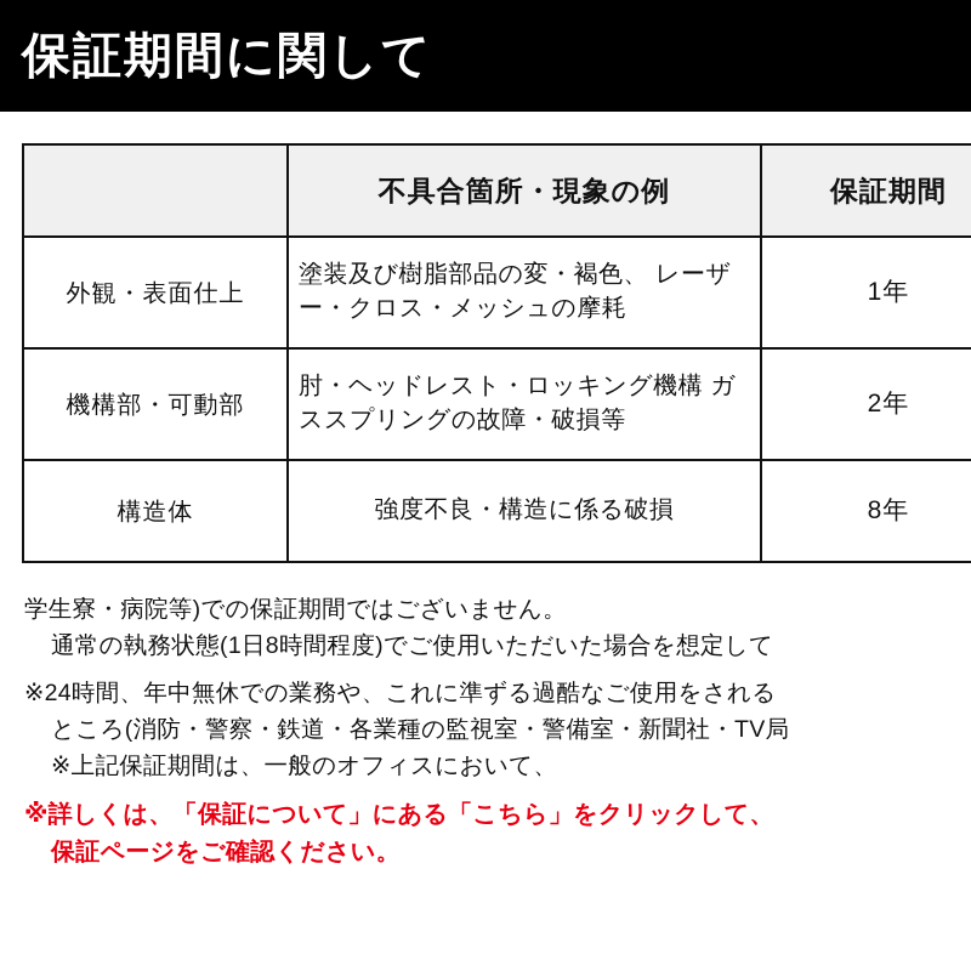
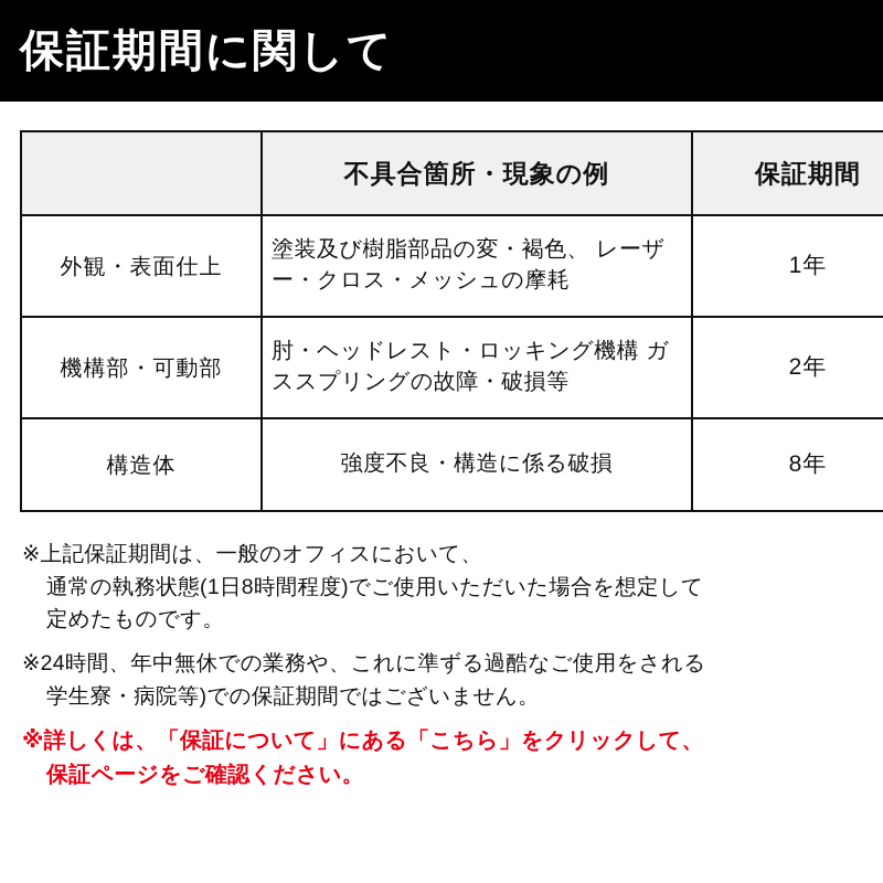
  保証期間に関して
  	不具合箇所・現象の例	保証期間
  外観・表面仕上	塗装及び樹脂部品の変・褐色、 レーザー・クロス・メッシュの摩耗	1年
  機構部・可動部	肘・ヘッドレスト・ロッキング機構 ガススプリングの故障・破損等	2年
  構造体	強度不良・構造に係る破損	8年
- 学生寮・病院等)での保証期間ではございません。
+ ※上記保証期間は、一般のオフィスにおいて、
  通常の執務状態(1日8時間程度)でご使用いただいた場合を想定して
+ 定めたものです。
  ※24時間、年中無休での業務や、これに準ずる過酷なご使用をされる
- ところ(消防・警察・鉄道・各業種の監視室・警備室・新聞社・TV局
- ※上記保証期間は、一般のオフィスにおいて、
+ 学生寮・病院等)での保証期間ではございません。
  ※詳しくは、「保証について」にある「こちら」をクリックして、
  保証ページをご確認ください。
